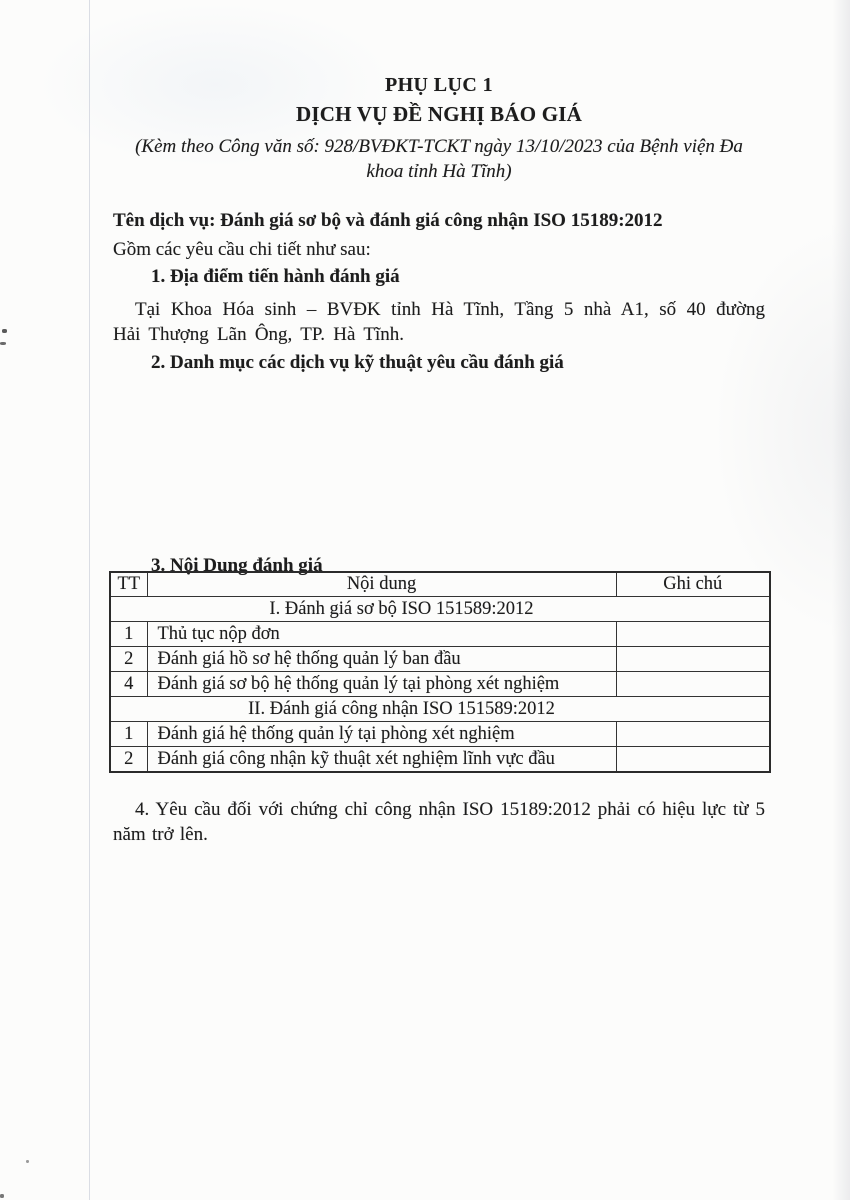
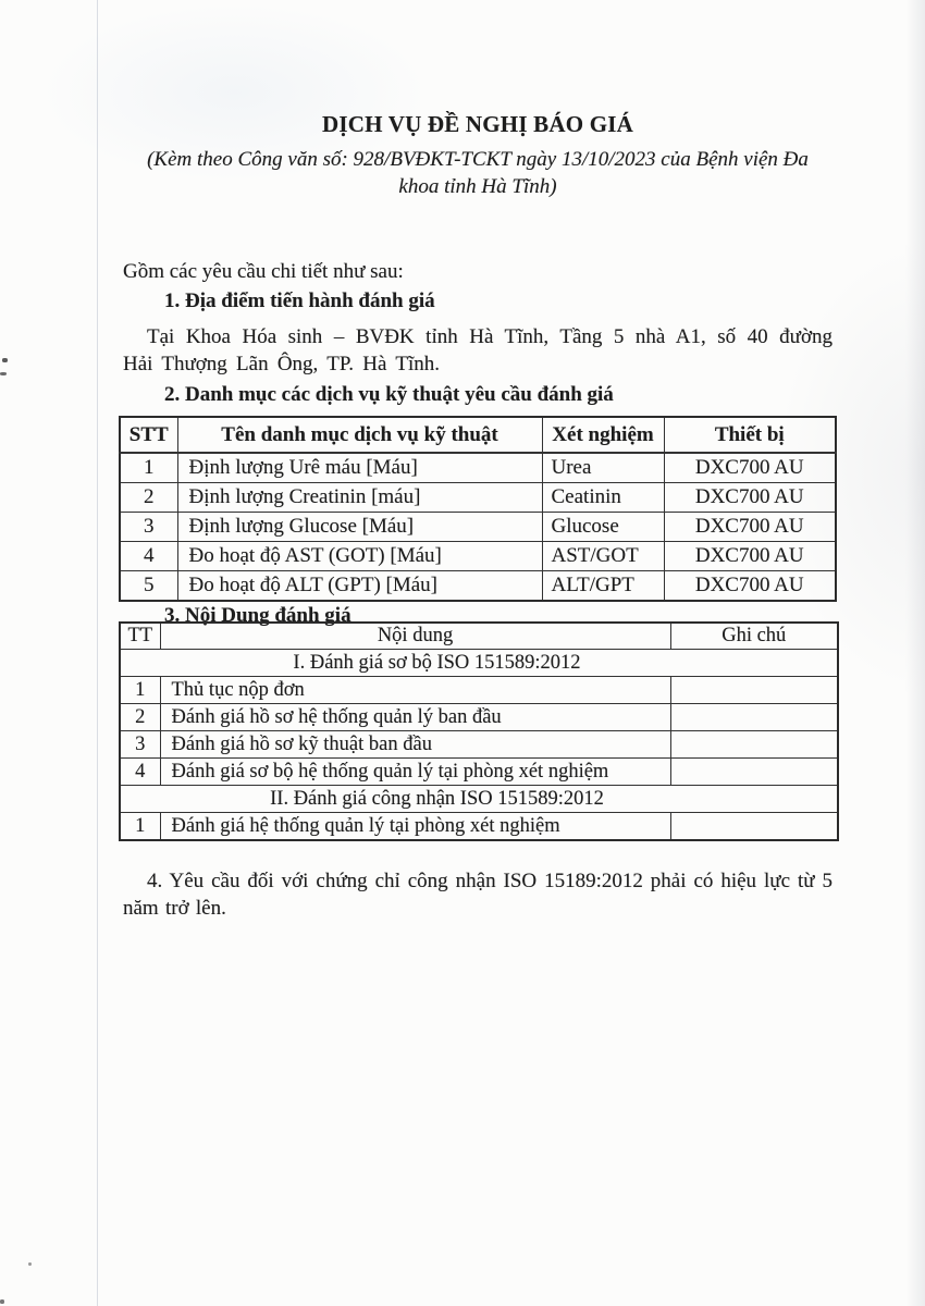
- PHỤ LỤC 1
  DỊCH VỤ ĐỀ NGHỊ BÁO GIÁ
  (Kèm theo Công văn số: 928/BVĐKT-TCKT ngày 13/10/2023 của Bệnh viện Đa
  khoa tỉnh Hà Tĩnh)
- Tên dịch vụ: Đánh giá sơ bộ và đánh giá công nhận ISO 15189:2012
  Gồm các yêu cầu chi tiết như sau:
  1. Địa điểm tiến hành đánh giá
  Tại Khoa Hóa sinh – BVĐK tỉnh Hà Tĩnh, Tầng 5 nhà A1, số 40 đường Hải Thượng Lãn Ông, TP. Hà Tĩnh.
  2. Danh mục các dịch vụ kỹ thuật yêu cầu đánh giá
+ STT	Tên danh mục dịch vụ kỹ thuật	Xét nghiệm	Thiết bị
+ 1	Định lượng Urê máu [Máu]	Urea	DXC700 AU
+ 2	Định lượng Creatinin [máu]	Ceatinin	DXC700 AU
+ 3	Định lượng Glucose [Máu]	Glucose	DXC700 AU
+ 4	Đo hoạt độ AST (GOT) [Máu]	AST/GOT	DXC700 AU
+ 5	Đo hoạt độ ALT (GPT) [Máu]	ALT/GPT	DXC700 AU
  3. Nội Dung đánh giá
  TT	Nội dung	Ghi chú
  I. Đánh giá sơ bộ ISO 151589:2012
  1	Thủ tục nộp đơn
  2	Đánh giá hồ sơ hệ thống quản lý ban đầu
+ 3	Đánh giá hồ sơ kỹ thuật ban đầu
  4	Đánh giá sơ bộ hệ thống quản lý tại phòng xét nghiệm
  II. Đánh giá công nhận ISO 151589:2012
  1	Đánh giá hệ thống quản lý tại phòng xét nghiệm
- 2	Đánh giá công nhận kỹ thuật xét nghiệm lĩnh vực đầu
  4. Yêu cầu đối với chứng chỉ công nhận ISO 15189:2012 phải có hiệu lực từ 5 năm trở lên.
